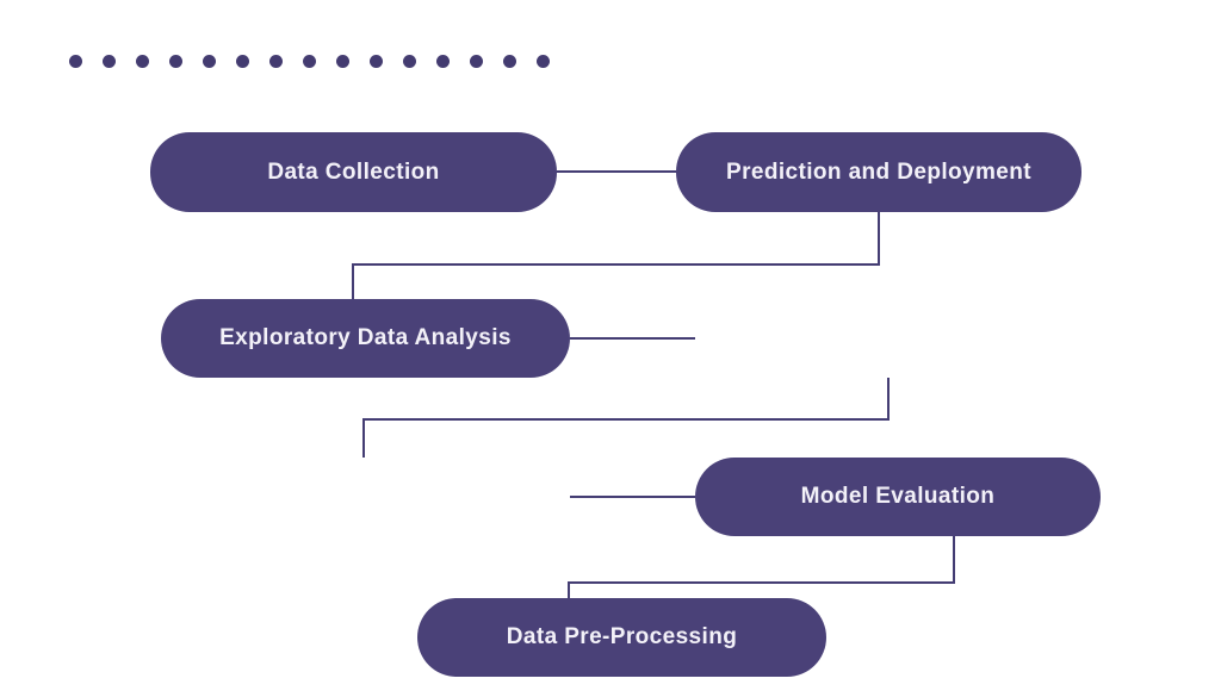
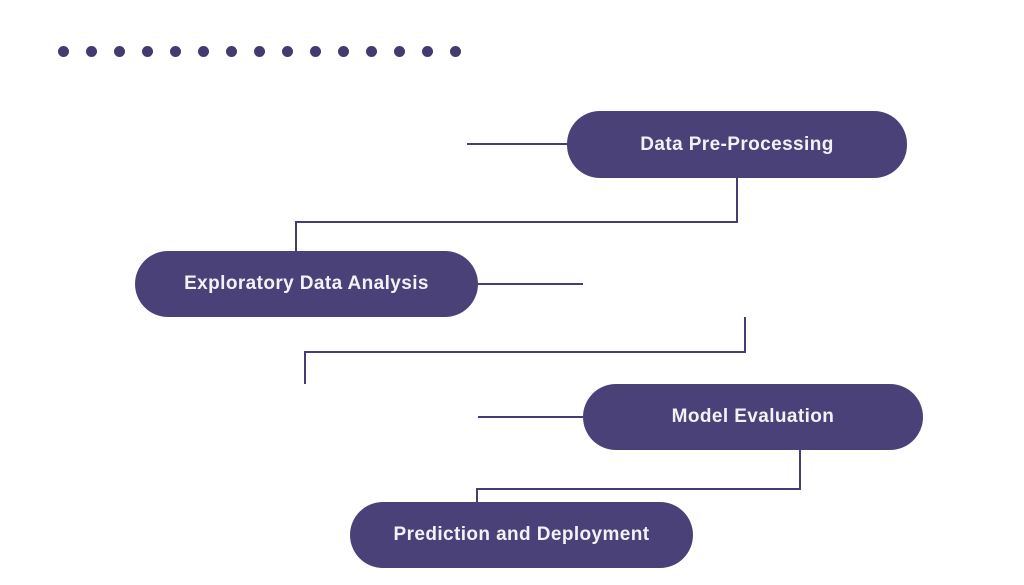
- Data Collection
- Prediction and Deployment
+ Data Pre-Processing
  Exploratory Data Analysis
  Model Evaluation
- Data Pre-Processing
+ Prediction and Deployment
